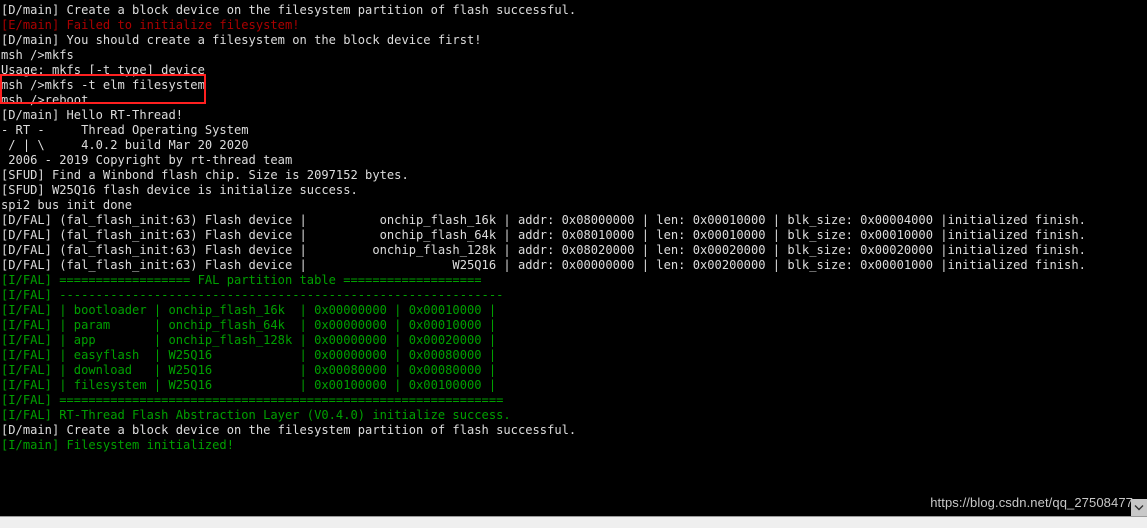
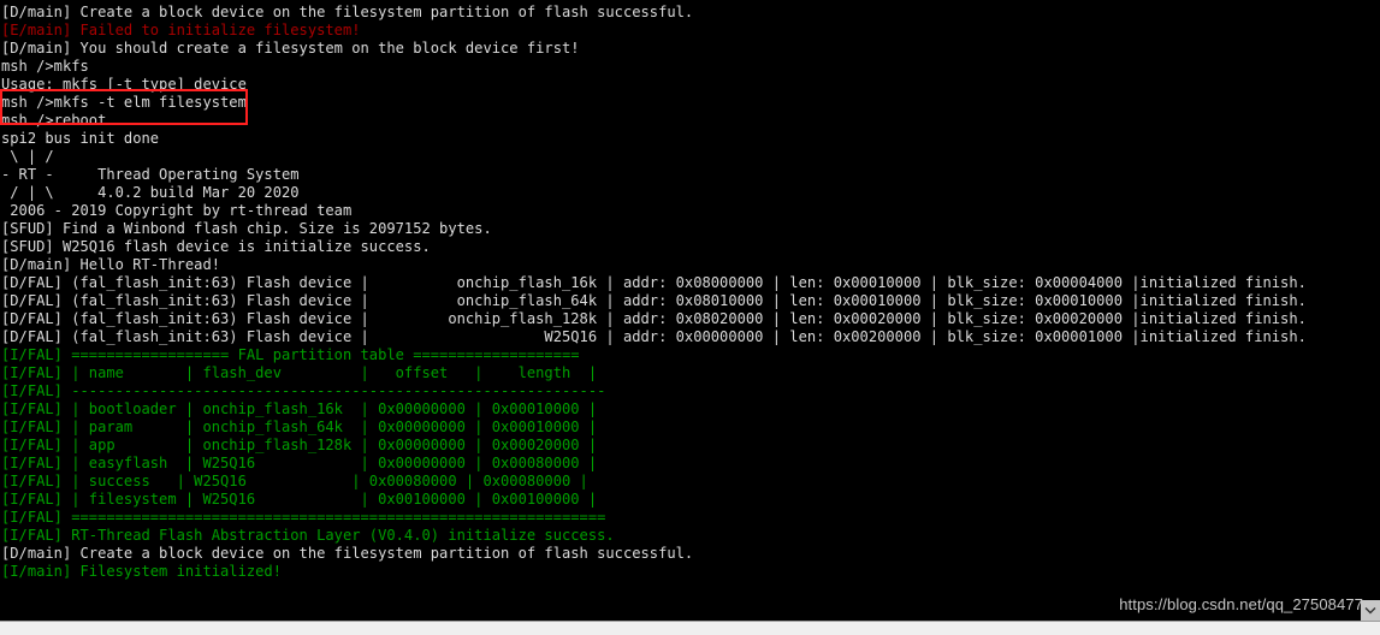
  [D/main] Create a block device on the filesystem partition of flash successful.
  [E/main] Failed to initialize filesystem!
  [D/main] You should create a filesystem on the block device first!
  msh />mkfs
  Usage: mkfs [-t type] device
  msh />mkfs -t elm filesystem
  msh />reboot
- [D/main] Hello RT-Thread!
+ spi2 bus init done
+ \ | /
  - RT - Thread Operating System
  / | \ 4.0.2 build Mar 20 2020
  2006 - 2019 Copyright by rt-thread team
  [SFUD] Find a Winbond flash chip. Size is 2097152 bytes.
  [SFUD] W25Q16 flash device is initialize success.
- spi2 bus init done
+ [D/main] Hello RT-Thread!
  [D/FAL] (fal_flash_init:63) Flash device | onchip_flash_16k | addr: 0x08000000 | len: 0x00010000 | blk_size: 0x00004000 |initialized finish.
  [D/FAL] (fal_flash_init:63) Flash device | onchip_flash_64k | addr: 0x08010000 | len: 0x00010000 | blk_size: 0x00010000 |initialized finish.
  [D/FAL] (fal_flash_init:63) Flash device | onchip_flash_128k | addr: 0x08020000 | len: 0x00020000 | blk_size: 0x00020000 |initialized finish.
  [D/FAL] (fal_flash_init:63) Flash device | W25Q16 | addr: 0x00000000 | len: 0x00200000 | blk_size: 0x00001000 |initialized finish.
  [I/FAL] ================== FAL partition table ===================
+ [I/FAL] | name | flash_dev | offset | length |
  [I/FAL] -------------------------------------------------------------
  [I/FAL] | bootloader | onchip_flash_16k | 0x00000000 | 0x00010000 |
  [I/FAL] | param | onchip_flash_64k | 0x00000000 | 0x00010000 |
  [I/FAL] | app | onchip_flash_128k | 0x00000000 | 0x00020000 |
  [I/FAL] | easyflash | W25Q16 | 0x00000000 | 0x00080000 |
- [I/FAL] | download | W25Q16 | 0x00080000 | 0x00080000 |
+ [I/FAL] | success | W25Q16 | 0x00080000 | 0x00080000 |
  [I/FAL] | filesystem | W25Q16 | 0x00100000 | 0x00100000 |
  [I/FAL] =============================================================
  [I/FAL] RT-Thread Flash Abstraction Layer (V0.4.0) initialize success.
  [D/main] Create a block device on the filesystem partition of flash successful.
  [I/main] Filesystem initialized!
  https://blog.csdn.net/qq_27508477
